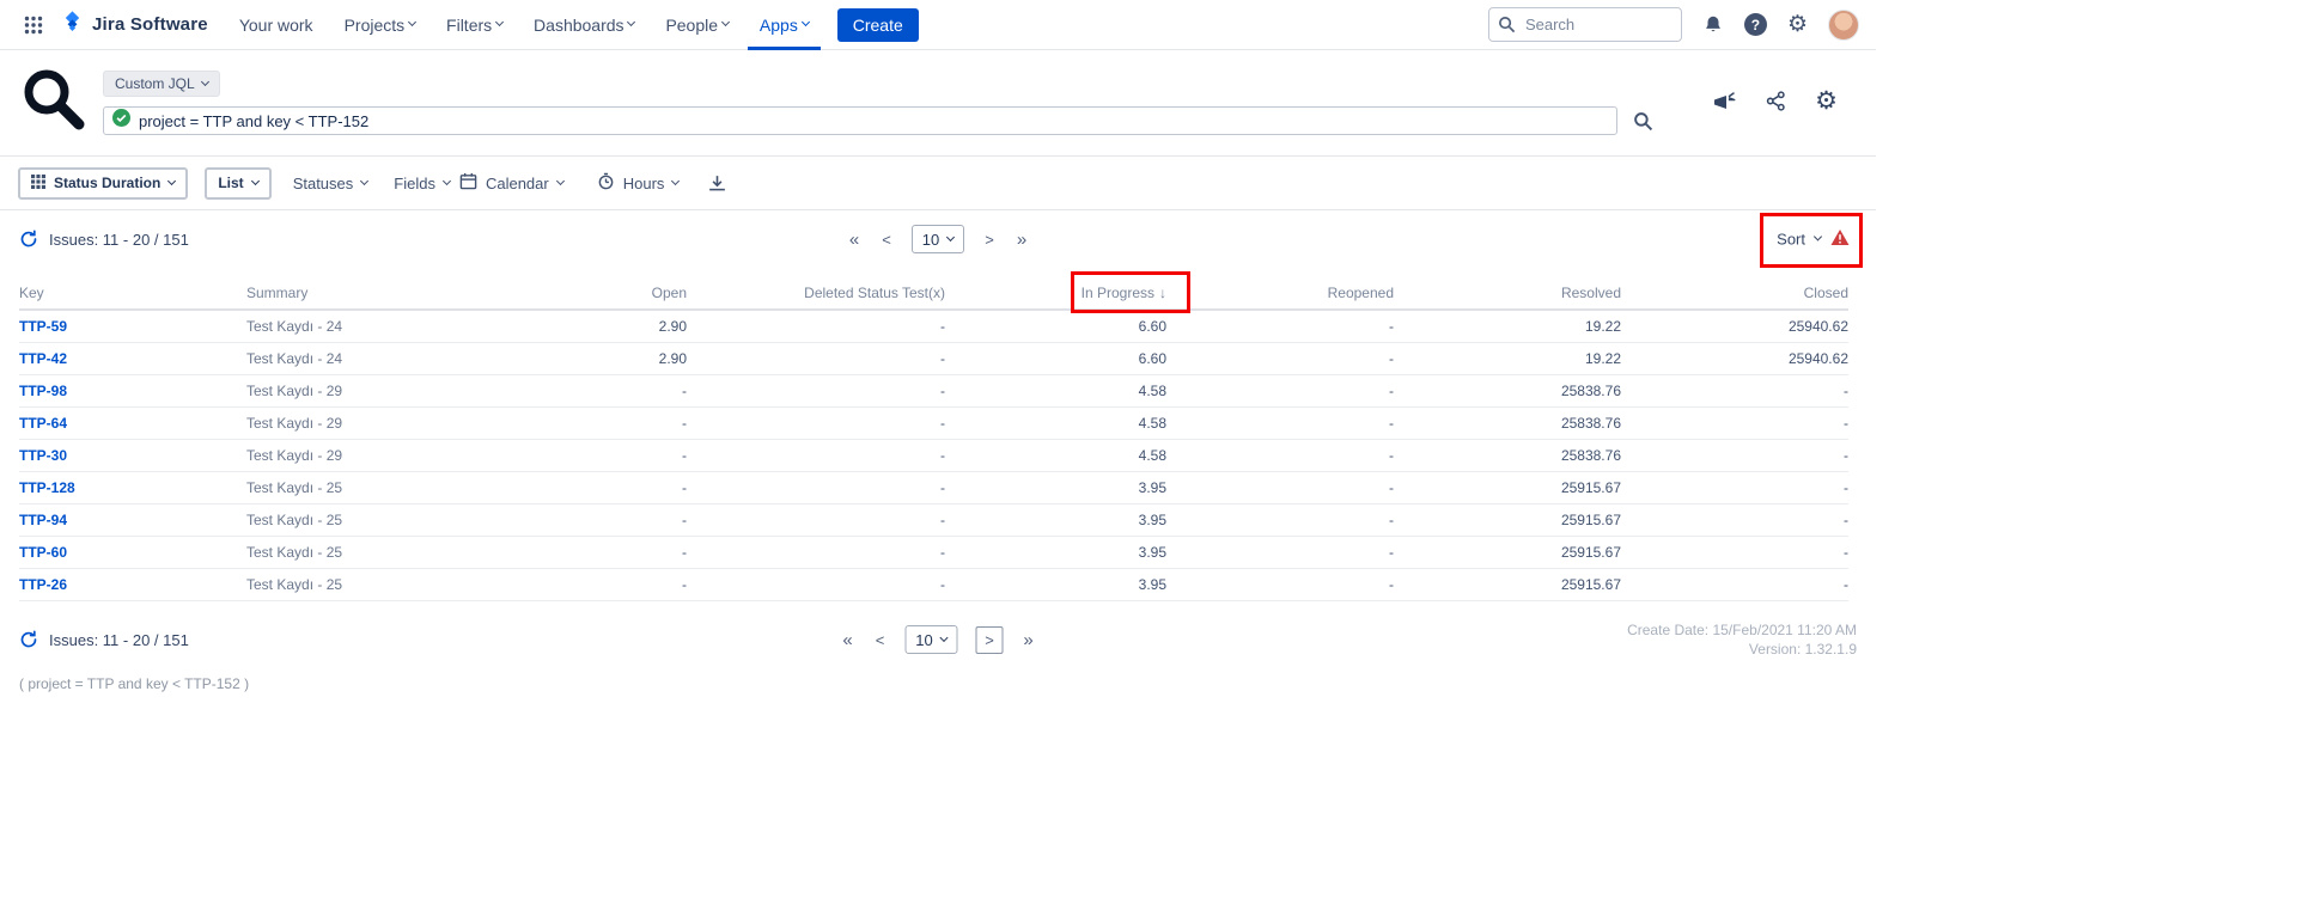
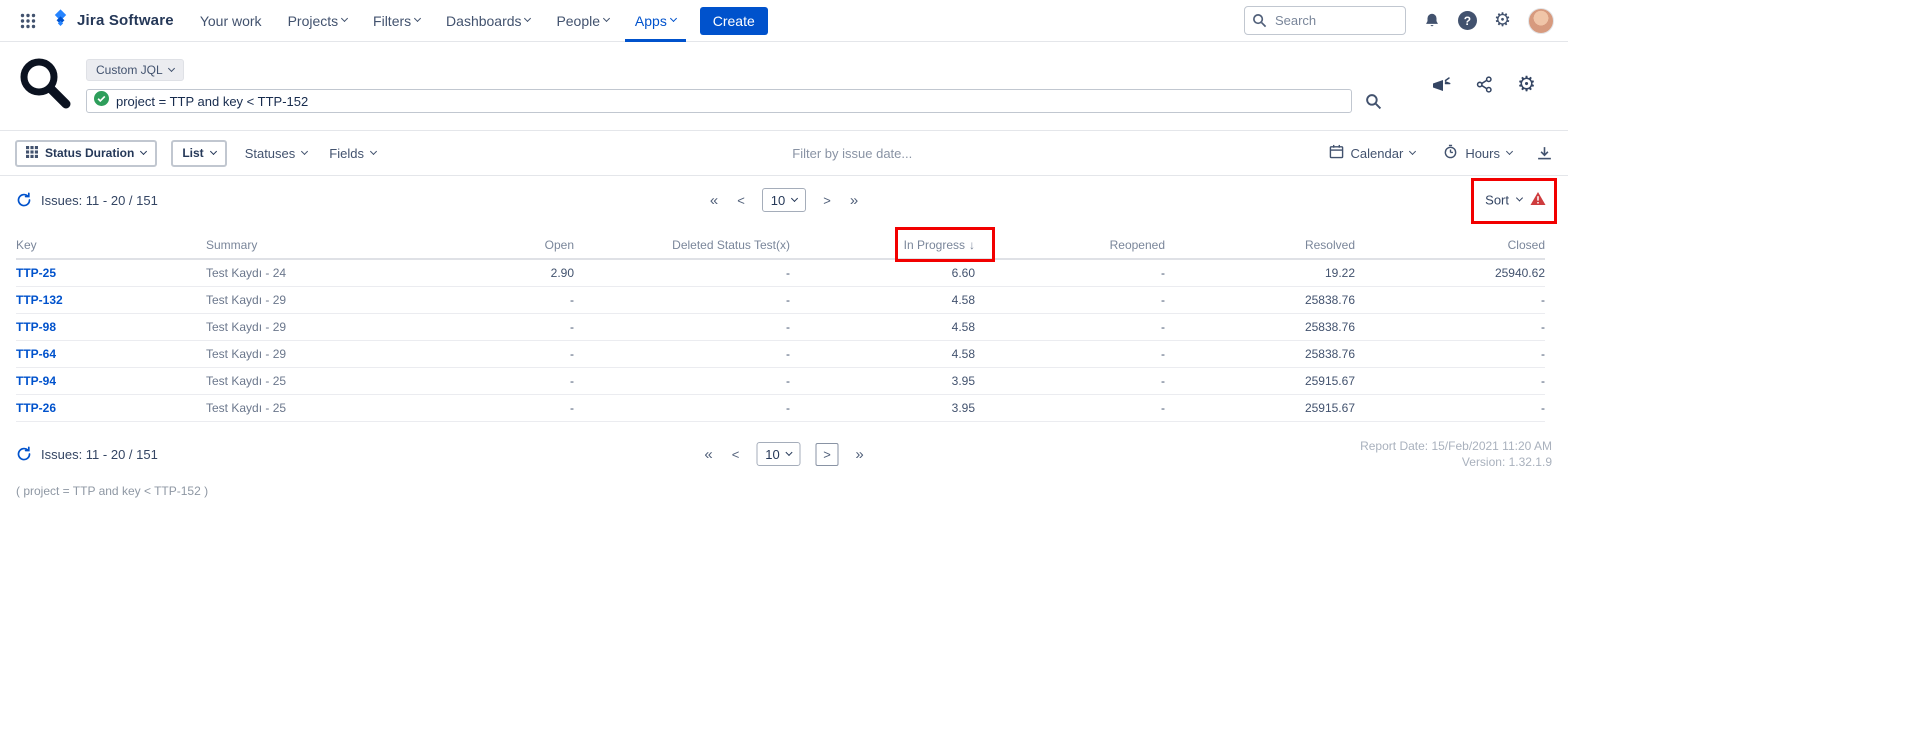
  Jira Software
  Your work
  Projects
  Filters
  Dashboards
  People
  Apps
  Create
  Search
  ?
  ⚙
  Custom JQL
  project = TTP and key < TTP-152
  ⚙
  Status Duration
  List
  Statuses
  Fields
+ Filter by issue date...
  Calendar
  Hours
  Issues: 11 - 20 / 151
  «
  <
  10
  >
  »
  Sort
  Key	Summary	Open	Deleted Status Test(x)	In Progress ↓	Reopened	Resolved	Closed
- TTP-59	Test Kaydı - 24	2.90	-	6.60	-	19.22	25940.62
- TTP-42	Test Kaydı - 24	2.90	-	6.60	-	19.22	25940.62
+ TTP-25	Test Kaydı - 24	2.90	-	6.60	-	19.22	25940.62
+ TTP-132	Test Kaydı - 29	-	-	4.58	-	25838.76	-
  TTP-98	Test Kaydı - 29	-	-	4.58	-	25838.76	-
  TTP-64	Test Kaydı - 29	-	-	4.58	-	25838.76	-
- TTP-30	Test Kaydı - 29	-	-	4.58	-	25838.76	-
- TTP-128	Test Kaydı - 25	-	-	3.95	-	25915.67	-
  TTP-94	Test Kaydı - 25	-	-	3.95	-	25915.67	-
- TTP-60	Test Kaydı - 25	-	-	3.95	-	25915.67	-
  TTP-26	Test Kaydı - 25	-	-	3.95	-	25915.67	-
  Issues: 11 - 20 / 151
  «
  <
  10
  >
  »
- Create Date: 15/Feb/2021 11:20 AM
+ Report Date: 15/Feb/2021 11:20 AM
  Version: 1.32.1.9
  ( project = TTP and key < TTP-152 )
